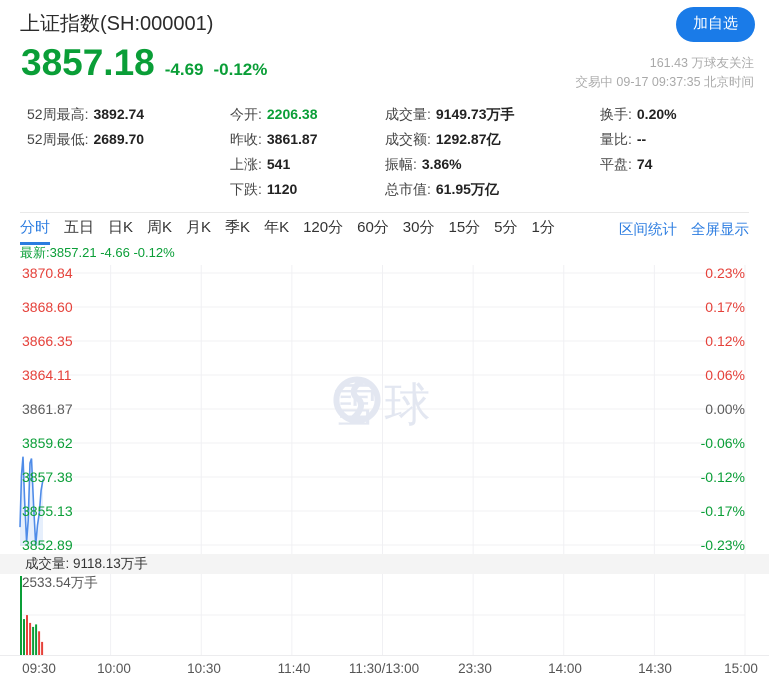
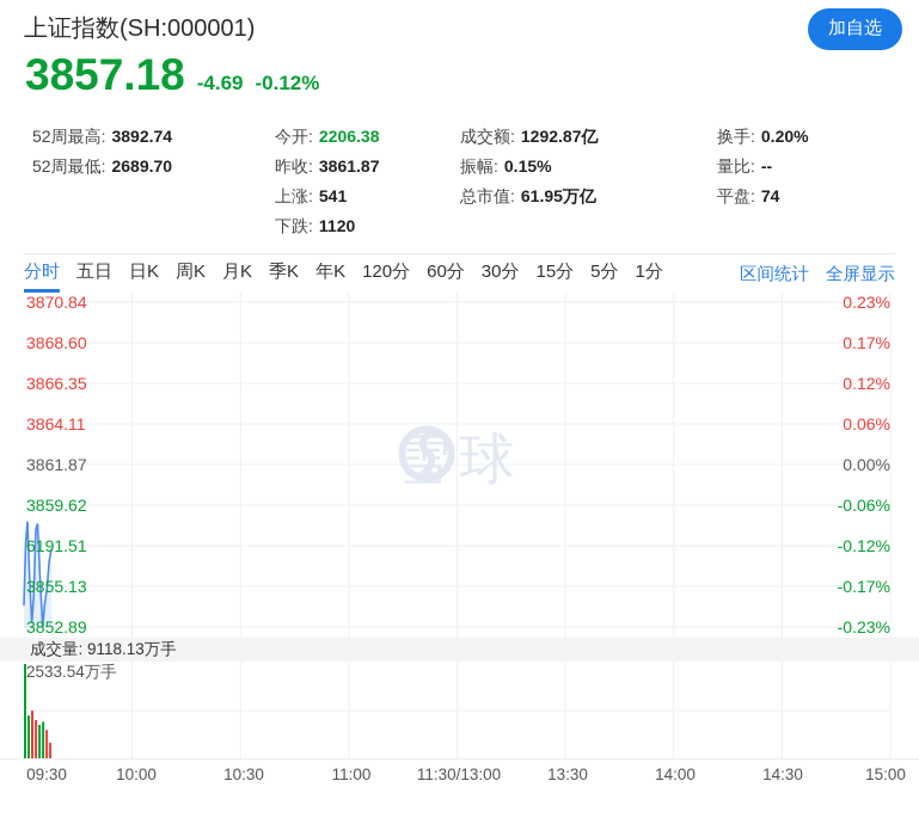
  上证指数(SH:000001)
  加自选
  3857.18
  -4.69
  -0.12%
- 161.43 万球友关注
- 交易中 09-17 09:37:35 北京时间
  52周最高: 3892.74
  52周最低: 2689.70
  今开: 2206.38
  昨收: 3861.87
  上涨: 541
  下跌: 1120
- 成交量: 9149.73万手
  成交额: 1292.87亿
- 振幅: 3.86%
+ 振幅: 0.15%
  总市值: 61.95万亿
  换手: 0.20%
  量比: --
  平盘: 74
  分时
  五日
  日K
  周K
  月K
  季K
  年K
  120分
  60分
  30分
  15分
  5分
  1分
  区间统计
  全屏显示
- 最新:3857.21 -4.66 -0.12%
  3870.84
  3868.60
  3866.35
  3864.11
  3861.87
  3859.62
- 3857.38
+ 6191.51
  3855.13
  3852.89
  0.23%
  0.17%
  0.12%
  0.06%
  0.00%
  -0.06%
  -0.12%
  -0.17%
  -0.23%
  成交量: 9118.13万手
  2533.54万手
  09:30
  10:00
  10:30
- 11:40
+ 11:00
  11:30/13:00
- 23:30
+ 13:30
  14:00
  14:30
  15:00
